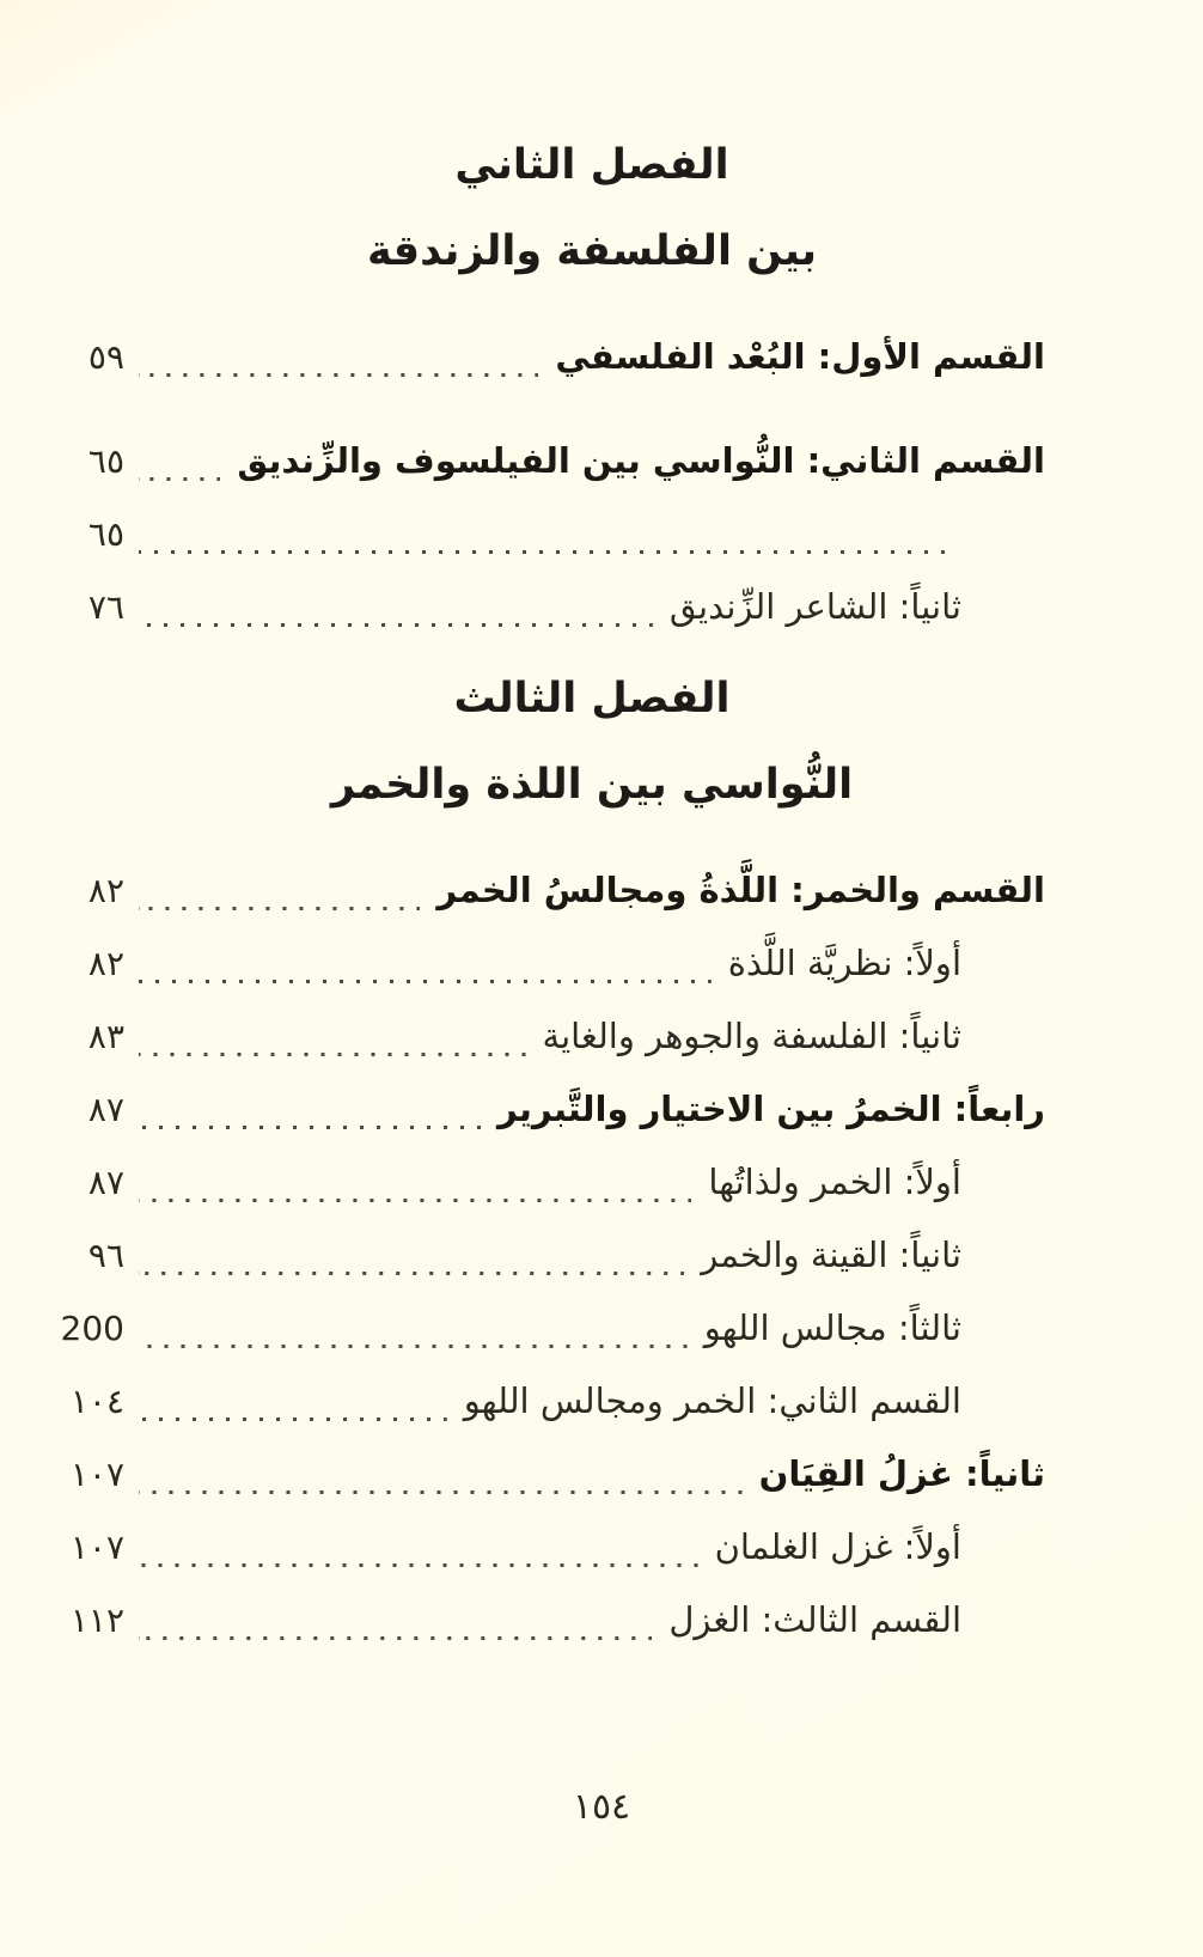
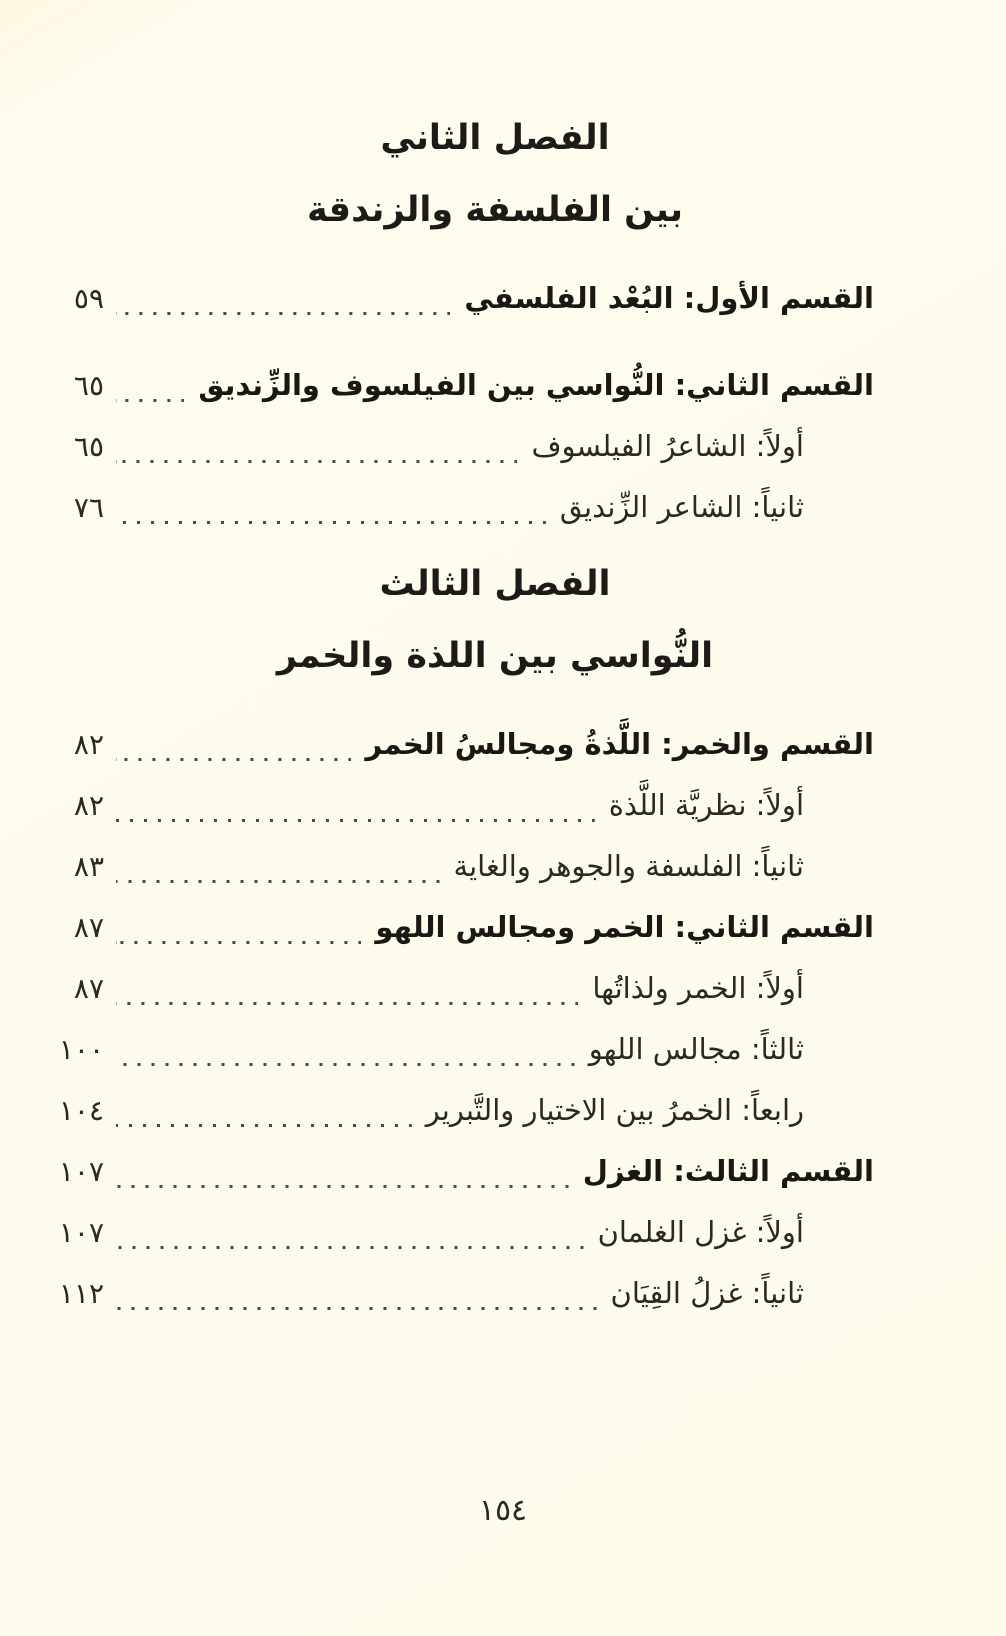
  الفصل الثاني
  بين الفلسفة والزندقة
  القسم الأول: البُعْد الفلسفي
  ٥٩
  القسم الثاني: النُّواسي بين الفيلسوف والزِّنديق
  ٦٥
+ أولاً: الشاعرُ الفيلسوف
  ٦٥
  ثانياً: الشاعر الزِّنديق
  ٧٦
  الفصل الثالث
  النُّواسي بين اللذة والخمر
  القسم والخمر: اللَّذةُ ومجالسُ الخمر
  ٨٢
  أولاً: نظريَّة اللَّذة
  ٨٢
  ثانياً: الفلسفة والجوهر والغاية
  ٨٣
- رابعاً: الخمرُ بين الاختيار والتَّبرير
+ القسم الثاني: الخمر ومجالس اللهو
  ٨٧
  أولاً: الخمر ولذاتُها
  ٨٧
- ثانياً: القينة والخمر
- ٩٦
  ثالثاً: مجالس اللهو
- 200
+ ١٠٠
- القسم الثاني: الخمر ومجالس اللهو
+ رابعاً: الخمرُ بين الاختيار والتَّبرير
  ١٠٤
- ثانياً: غزلُ القِيَان
+ القسم الثالث: الغزل
  ١٠٧
  أولاً: غزل الغلمان
  ١٠٧
- القسم الثالث: الغزل
+ ثانياً: غزلُ القِيَان
  ١١٢
  ١٥٤
